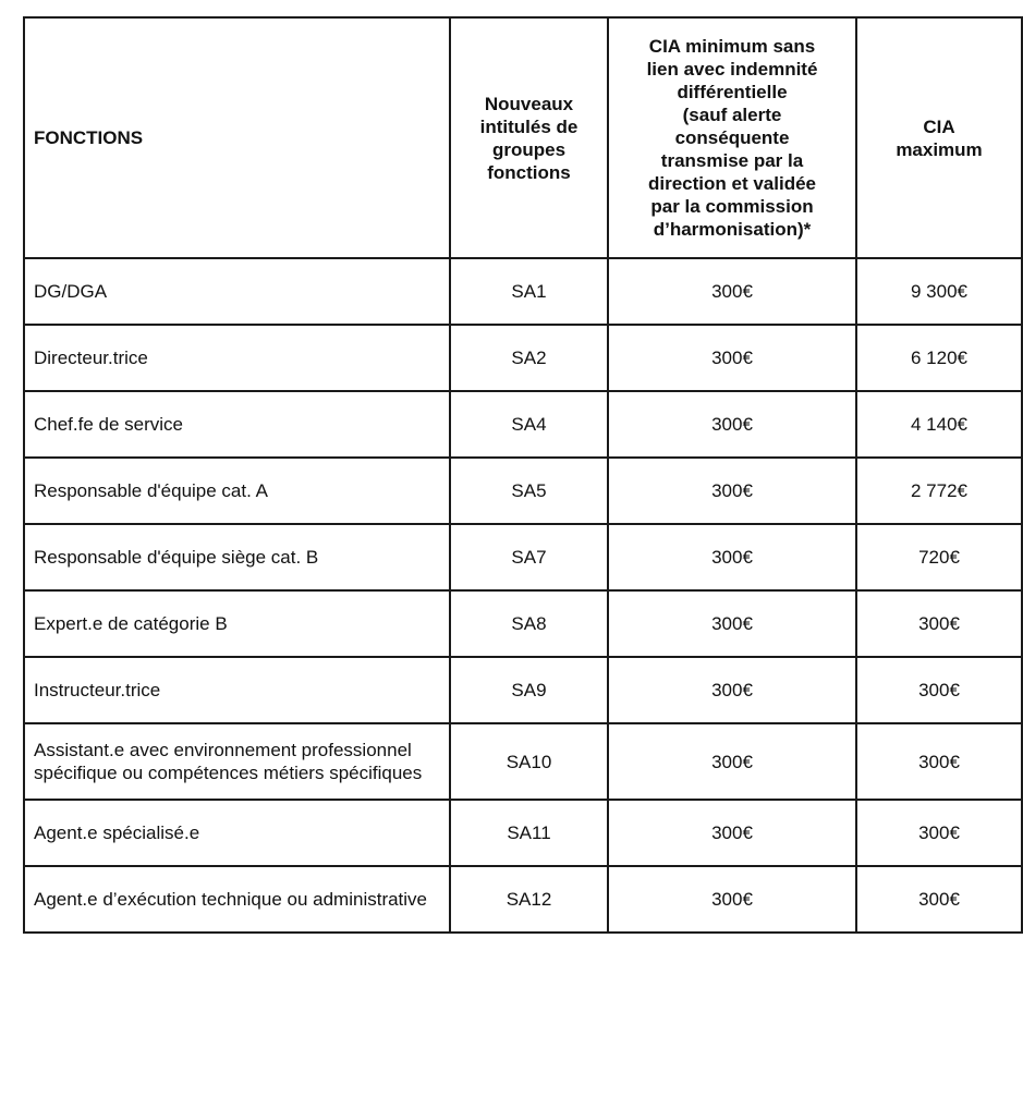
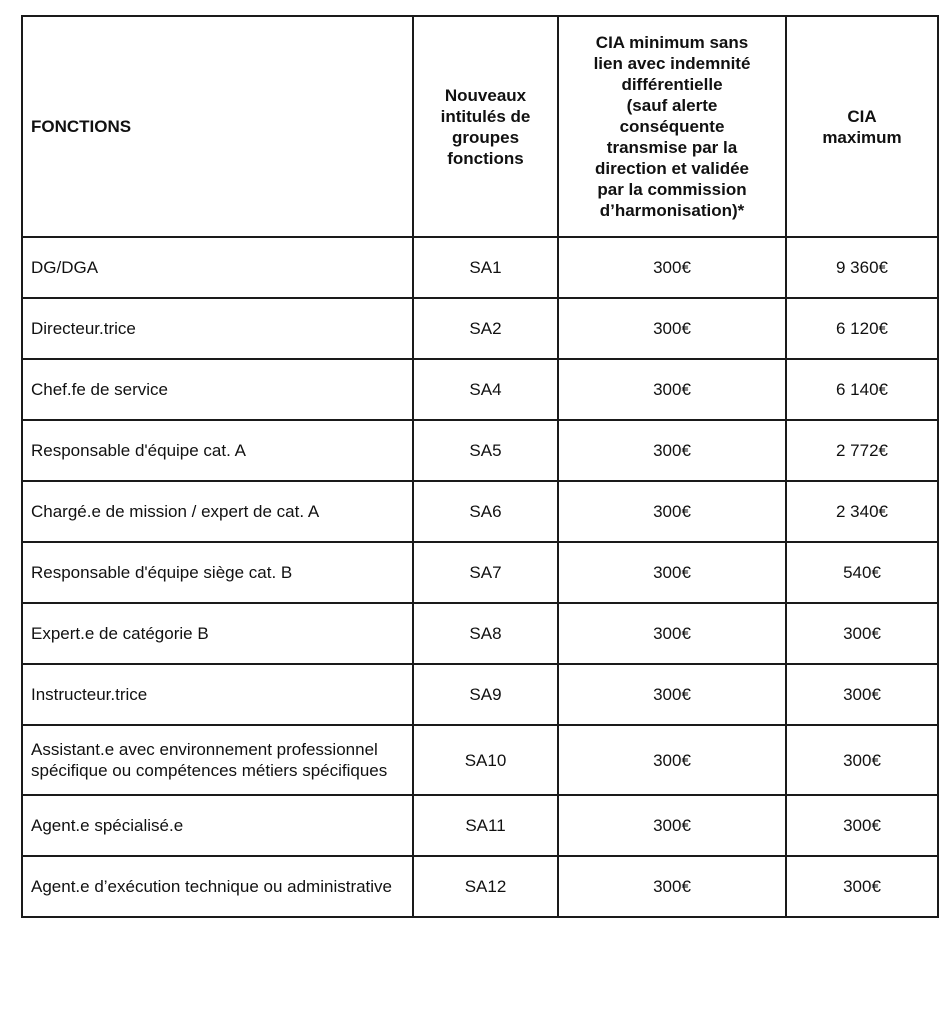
  FONCTIONS	Nouveaux intitulés de groupes fonctions	CIA minimum sans lien avec indemnité différentielle (sauf alerte conséquente transmise par la direction et validée par la commission d’harmonisation)*	CIA maximum
- DG/DGA	SA1	300€	9 300€
+ DG/DGA	SA1	300€	9 360€
  Directeur.trice	SA2	300€	6 120€
- Chef.fe de service	SA4	300€	4 140€
+ Chef.fe de service	SA4	300€	6 140€
  Responsable d'équipe cat. A	SA5	300€	2 772€
+ Chargé.e de mission / expert de cat. A	SA6	300€	2 340€
- Responsable d'équipe siège cat. B	SA7	300€	720€
+ Responsable d'équipe siège cat. B	SA7	300€	540€
  Expert.e de catégorie B	SA8	300€	300€
  Instructeur.trice	SA9	300€	300€
  Assistant.e avec environnement professionnel spécifique ou compétences métiers spécifiques	SA10	300€	300€
  Agent.e spécialisé.e	SA11	300€	300€
  Agent.e d’exécution technique ou administrative	SA12	300€	300€
